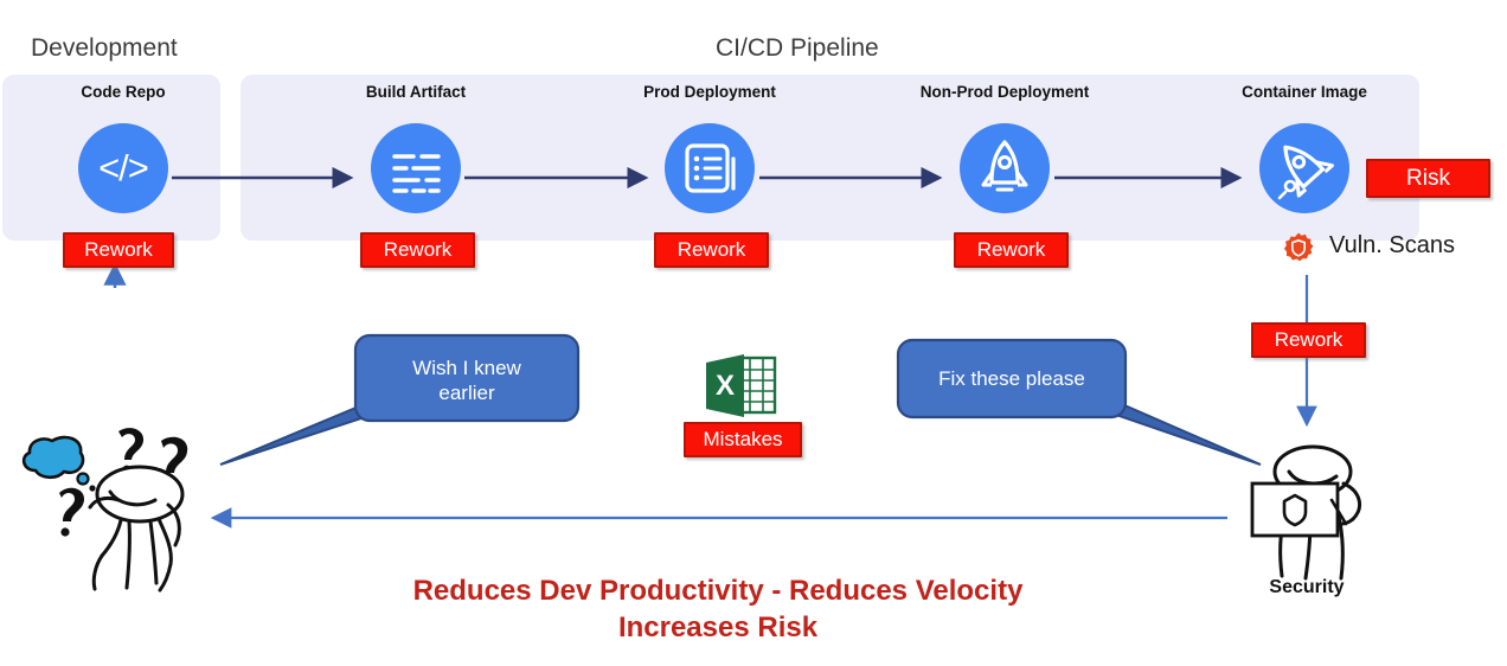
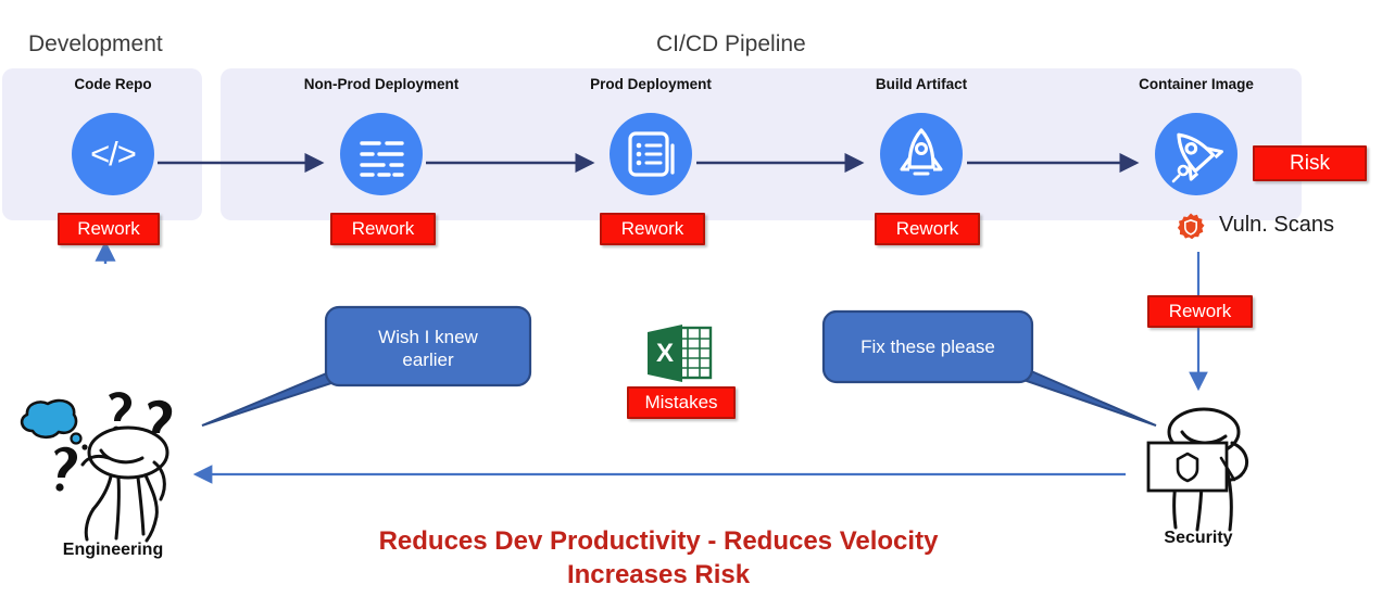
  Development
  CI/CD Pipeline
  Code Repo
  </>
- Build Artifact
+ Non-Prod Deployment
  Prod Deployment
- Non-Prod Deployment
+ Build Artifact
  Container Image
  Rework
  Rework
  Rework
  Rework
  Risk
  Rework
  Mistakes
  Vuln. Scans
  Wish I knew
  earlier
  Fix these please
  X
+ Engineering
  Security
  Reduces Dev Productivity - Reduces Velocity
  Increases Risk
